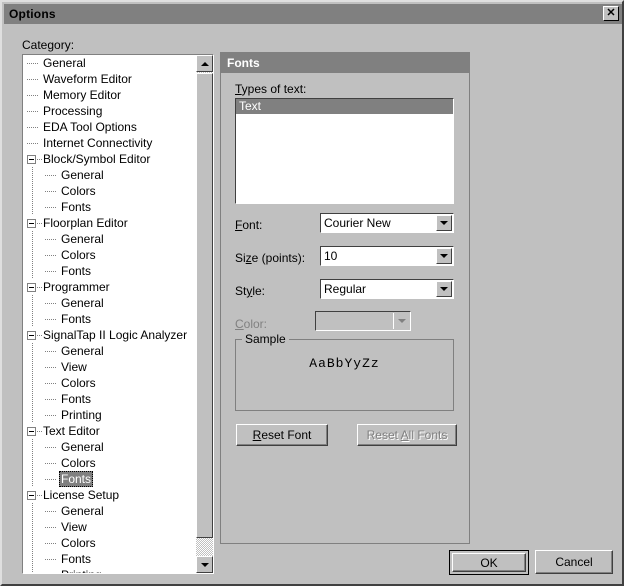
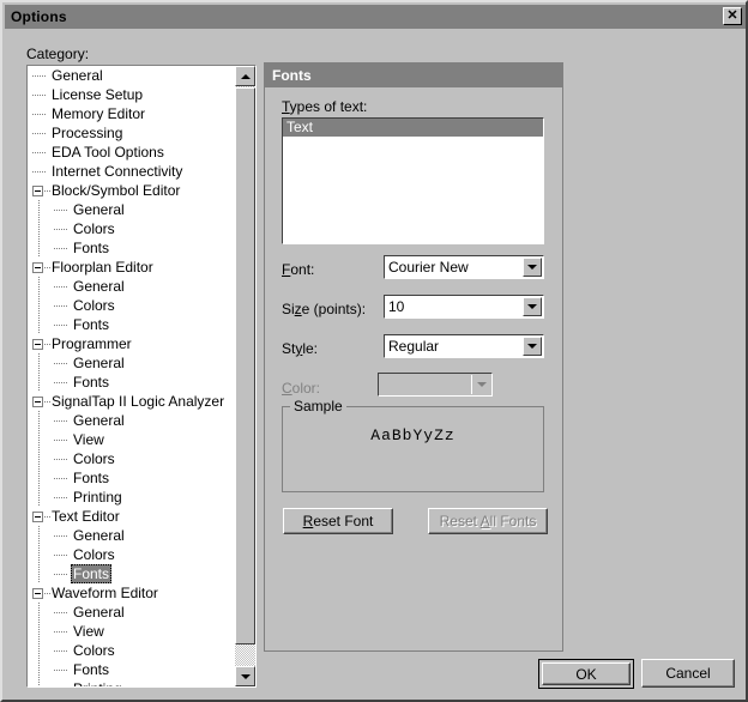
  Options
  ✕
  Category:
  General
- Waveform Editor
+ License Setup
  Memory Editor
  Processing
  EDA Tool Options
  Internet Connectivity
  Block/Symbol Editor
  General
  Colors
  Fonts
  Floorplan Editor
  General
  Colors
  Fonts
  Programmer
  General
  Fonts
  SignalTap II Logic Analyzer
  General
  View
  Colors
  Fonts
  Printing
  Text Editor
  General
  Colors
  Fonts
- License Setup
+ Waveform Editor
  General
  View
  Colors
  Fonts
  Fonts
  Types of text:
  Text
  Font:
  Courier New
  Size (points):
  10
  Style:
  Regular
  Color:
  AaBbYyZz
  Sample
  Reset Font
  Reset All Fonts
  OK
  Cancel
